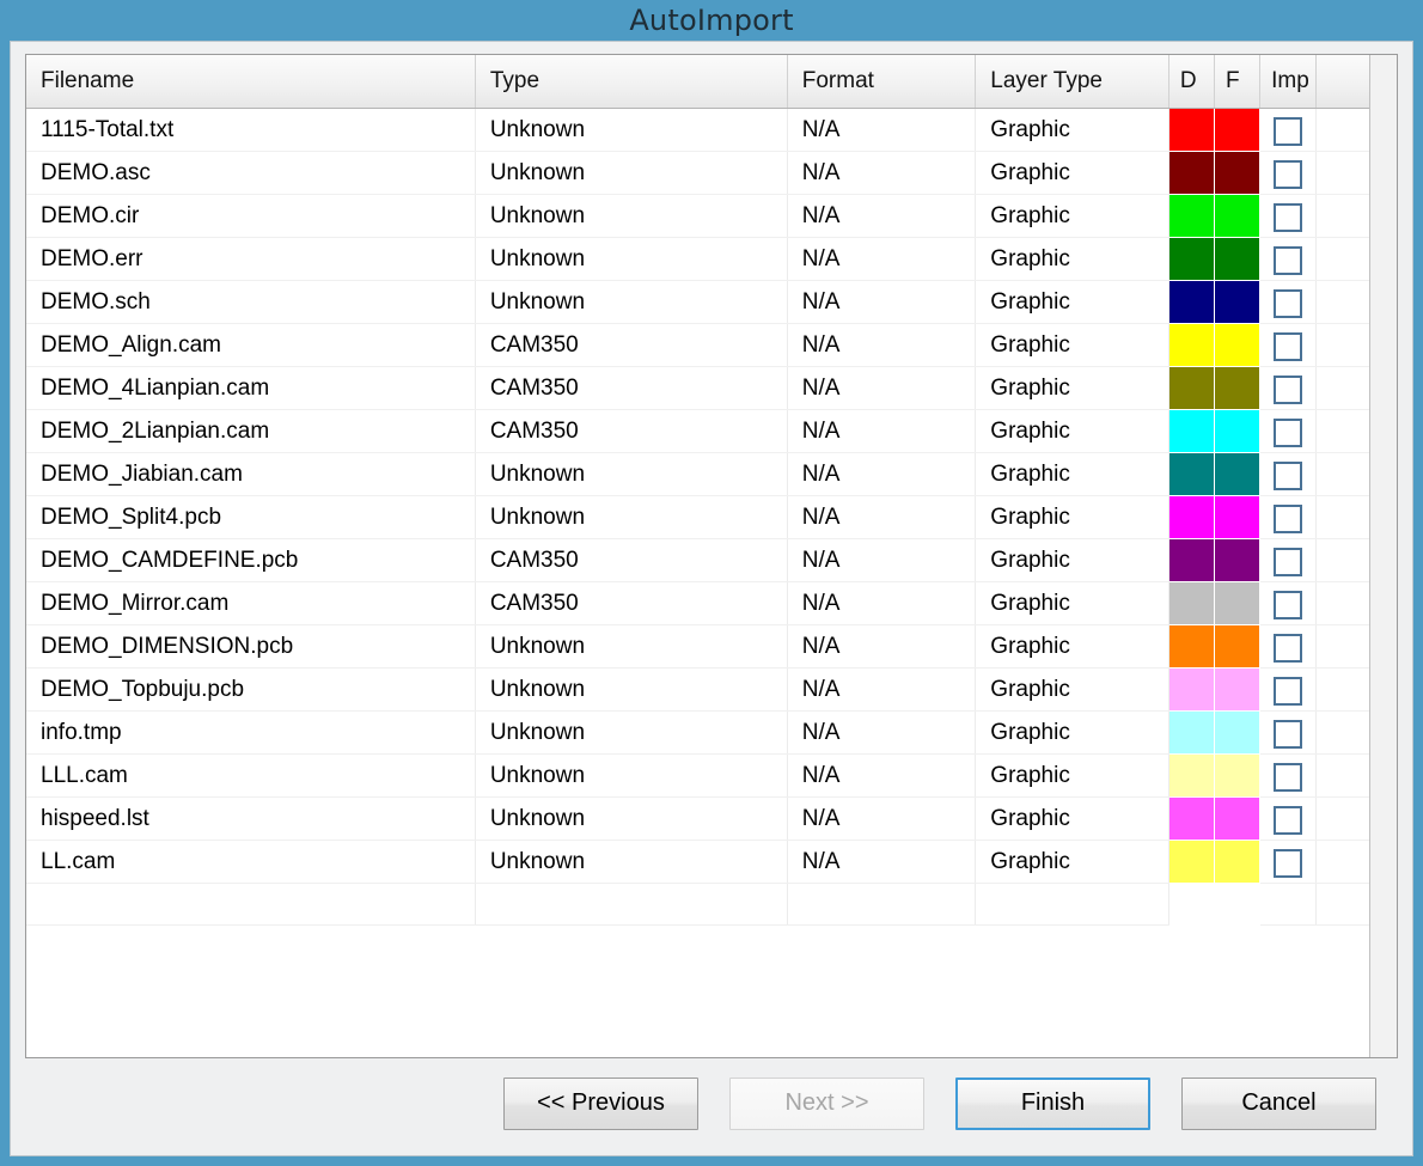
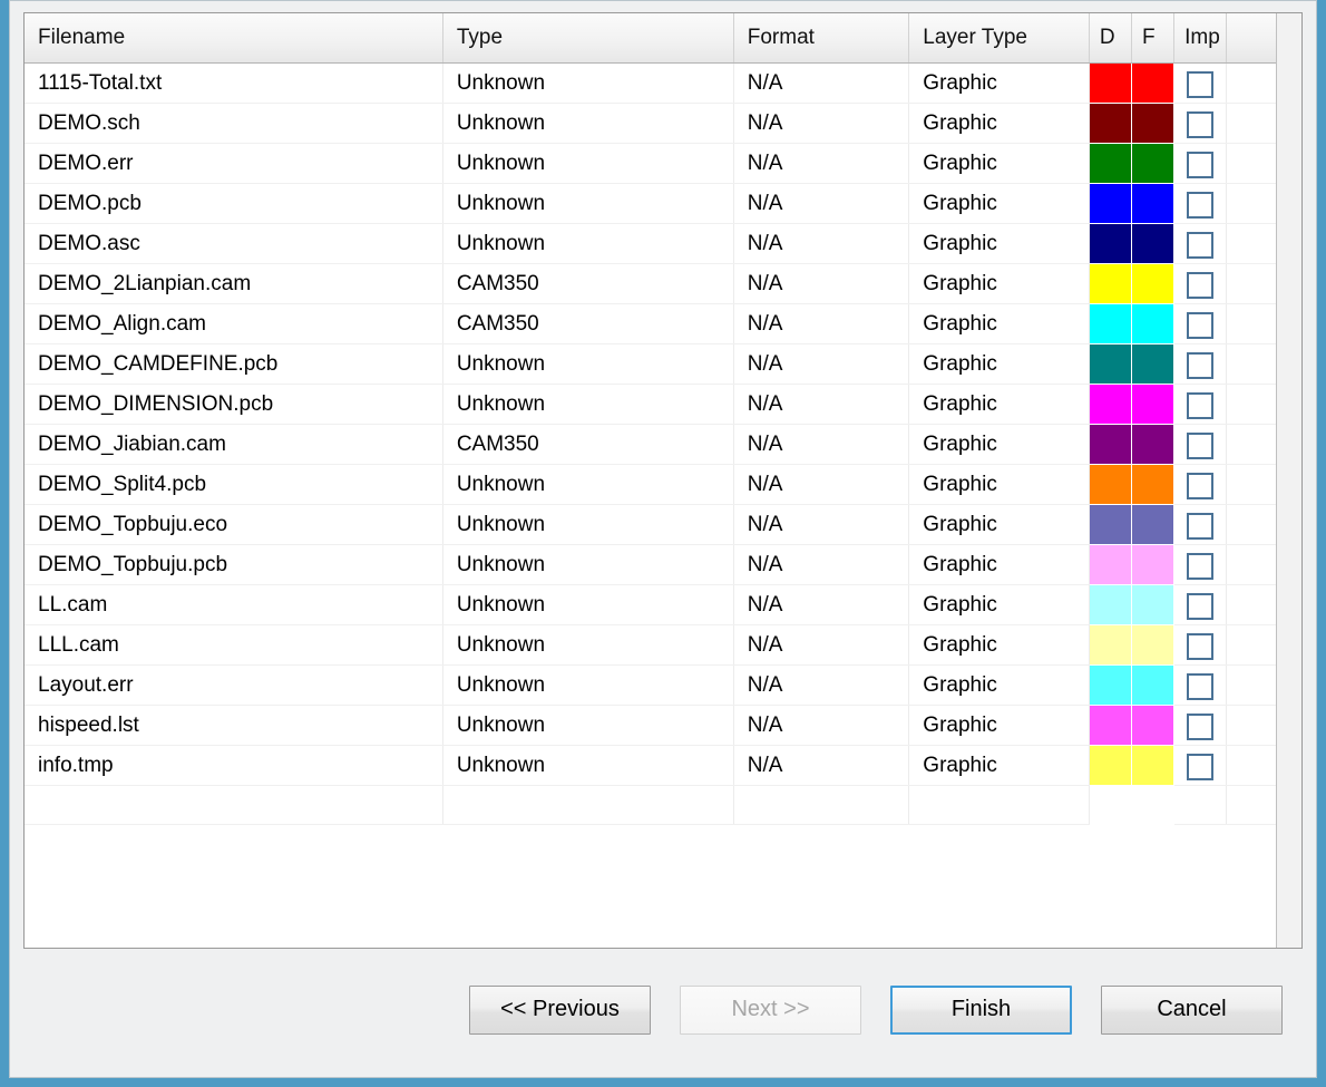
- AutoImport
  Filename	Type	Format	Layer Type	D	F	Imp
  1115-Total.txt	Unknown	N/A	Graphic
- DEMO.asc	Unknown	N/A	Graphic
+ DEMO.sch	Unknown	N/A	Graphic
- DEMO.cir	Unknown	N/A	Graphic
  DEMO.err	Unknown	N/A	Graphic
+ DEMO.pcb	Unknown	N/A	Graphic
- DEMO.sch	Unknown	N/A	Graphic
+ DEMO.asc	Unknown	N/A	Graphic
- DEMO_Align.cam	CAM350	N/A	Graphic
+ DEMO_2Lianpian.cam	CAM350	N/A	Graphic
- DEMO_4Lianpian.cam	CAM350	N/A	Graphic
- DEMO_2Lianpian.cam	CAM350	N/A	Graphic
+ DEMO_Align.cam	CAM350	N/A	Graphic
- DEMO_Jiabian.cam	Unknown	N/A	Graphic
+ DEMO_CAMDEFINE.pcb	Unknown	N/A	Graphic
- DEMO_Split4.pcb	Unknown	N/A	Graphic
+ DEMO_DIMENSION.pcb	Unknown	N/A	Graphic
- DEMO_CAMDEFINE.pcb	CAM350	N/A	Graphic
+ DEMO_Jiabian.cam	CAM350	N/A	Graphic
- DEMO_Mirror.cam	CAM350	N/A	Graphic
- DEMO_DIMENSION.pcb	Unknown	N/A	Graphic
+ DEMO_Split4.pcb	Unknown	N/A	Graphic
+ DEMO_Topbuju.eco	Unknown	N/A	Graphic
  DEMO_Topbuju.pcb	Unknown	N/A	Graphic
- info.tmp	Unknown	N/A	Graphic
+ LL.cam	Unknown	N/A	Graphic
  LLL.cam	Unknown	N/A	Graphic
+ Layout.err	Unknown	N/A	Graphic
  hispeed.lst	Unknown	N/A	Graphic
- LL.cam	Unknown	N/A	Graphic
+ info.tmp	Unknown	N/A	Graphic
  << Previous
  Next >>
  Finish
  Cancel
